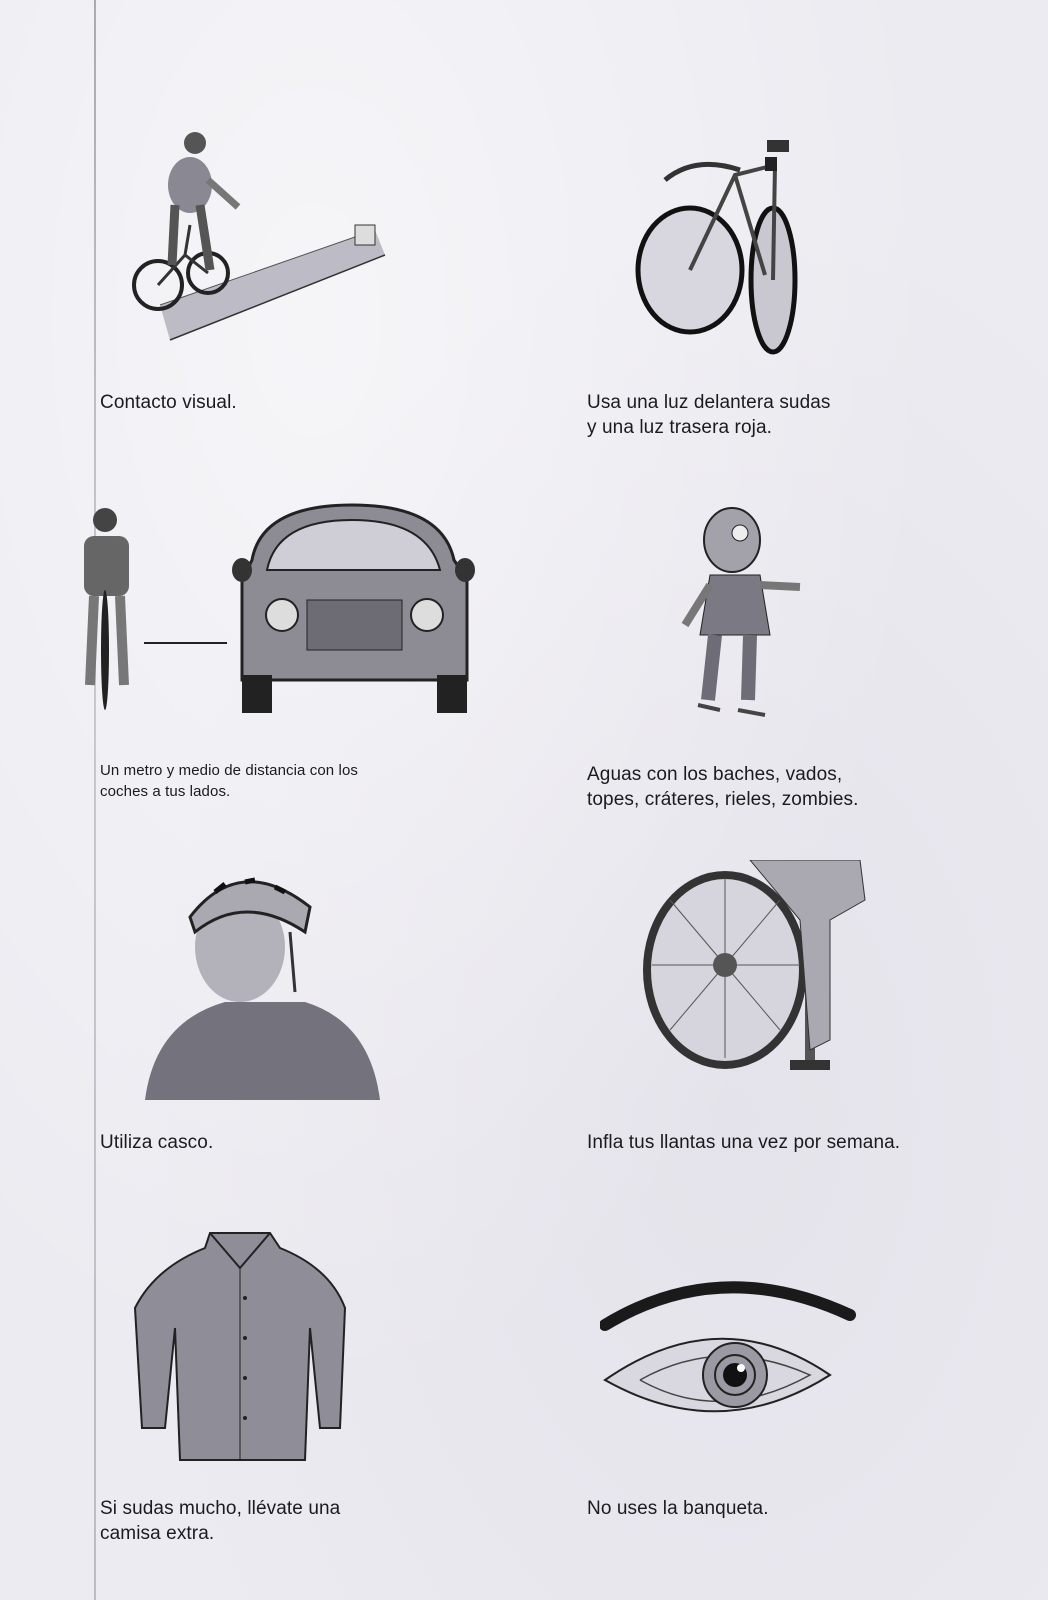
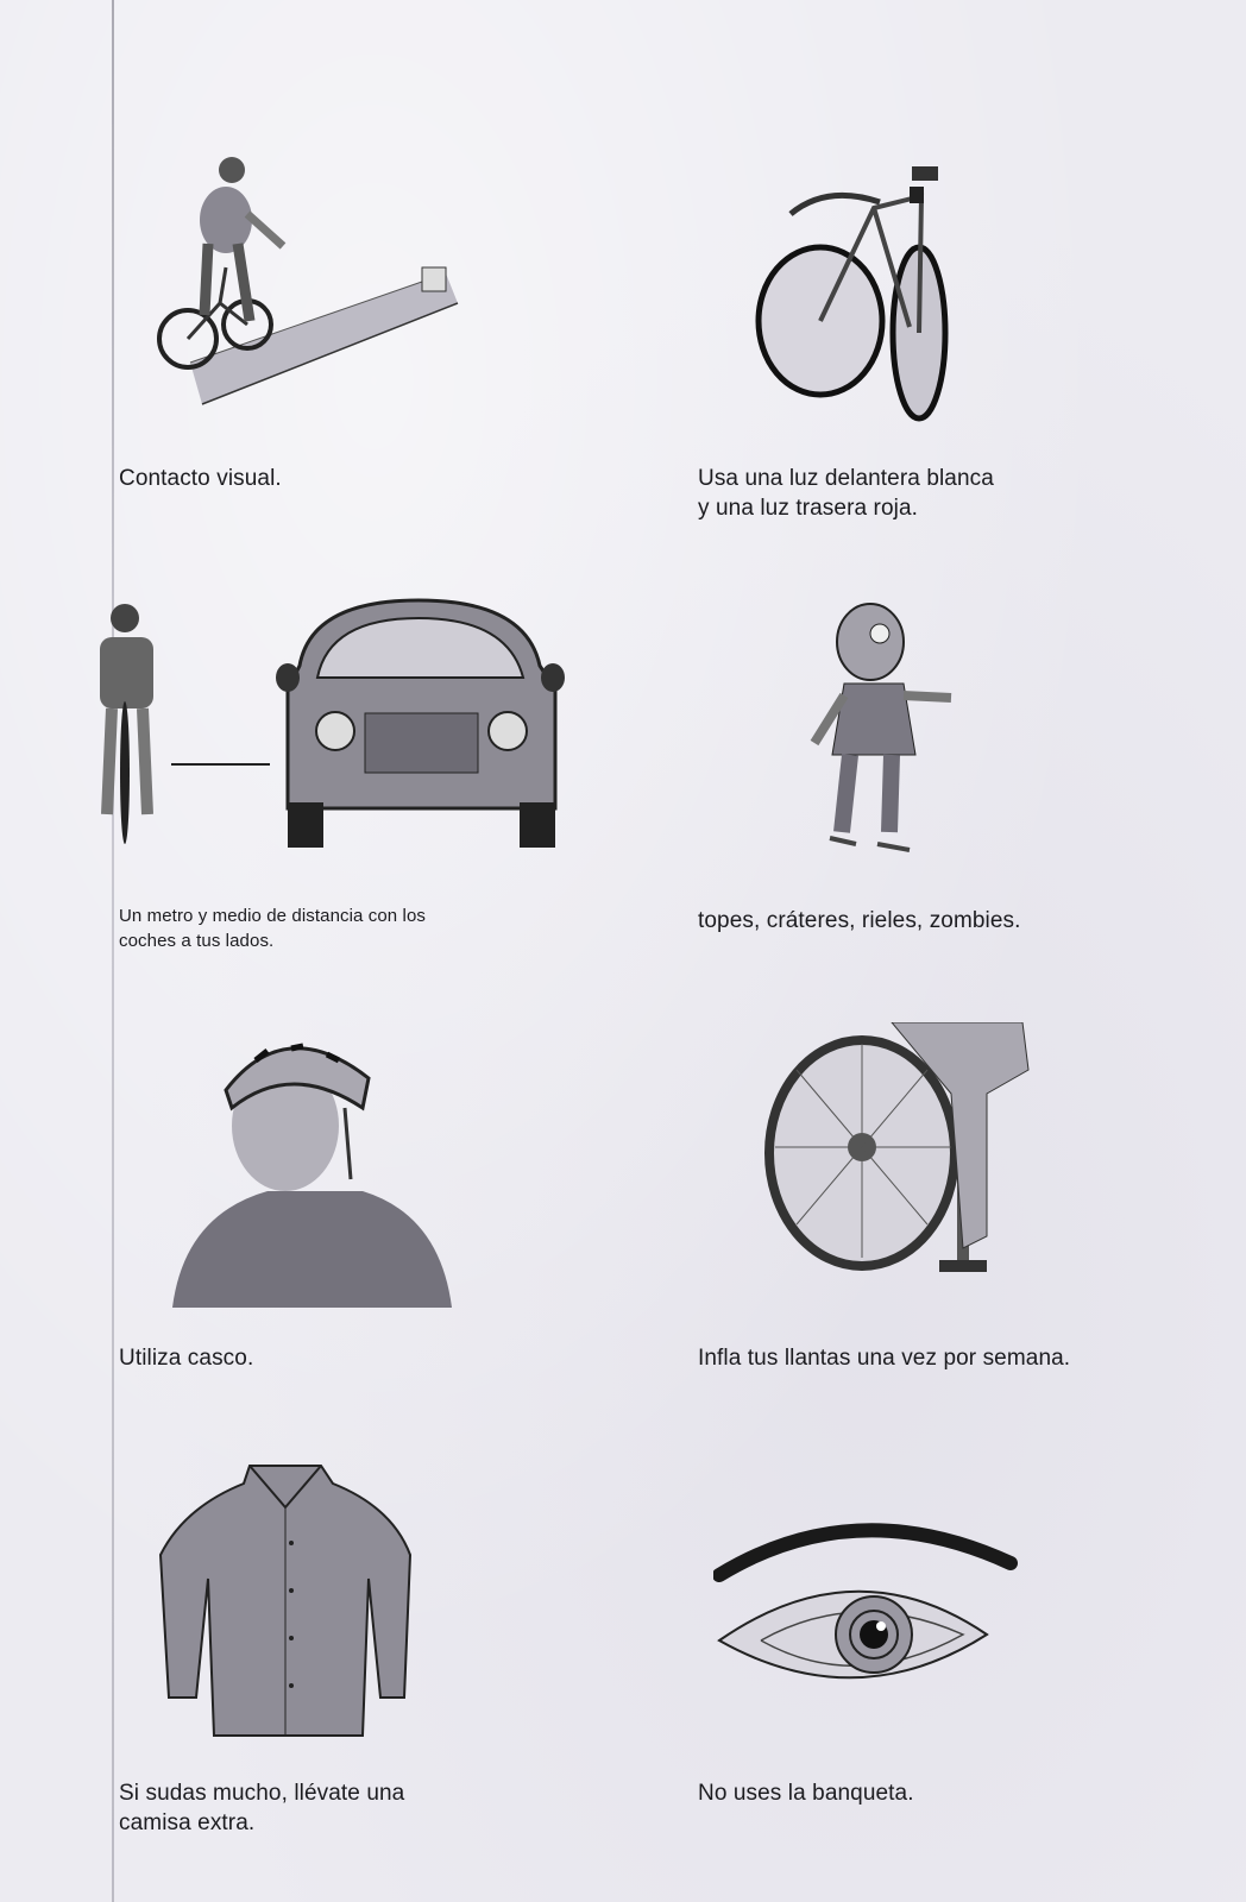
  Contacto visual.
- Usa una luz delantera sudas
+ Usa una luz delantera blanca
  y una luz trasera roja.
  Un metro y medio de distancia con los
  coches a tus lados.
- Aguas con los baches, vados,
  topes, cráteres, rieles, zombies.
  Utiliza casco.
  Infla tus llantas una vez por semana.
  Si sudas mucho, llévate una
  camisa extra.
  No uses la banqueta.
